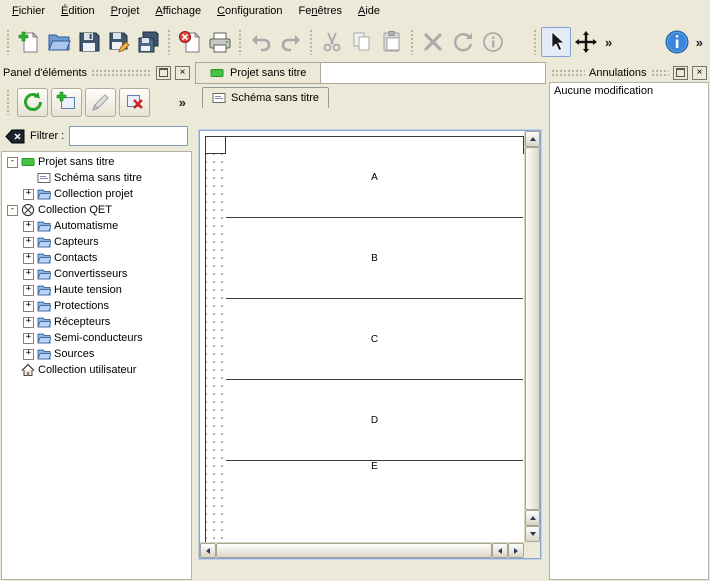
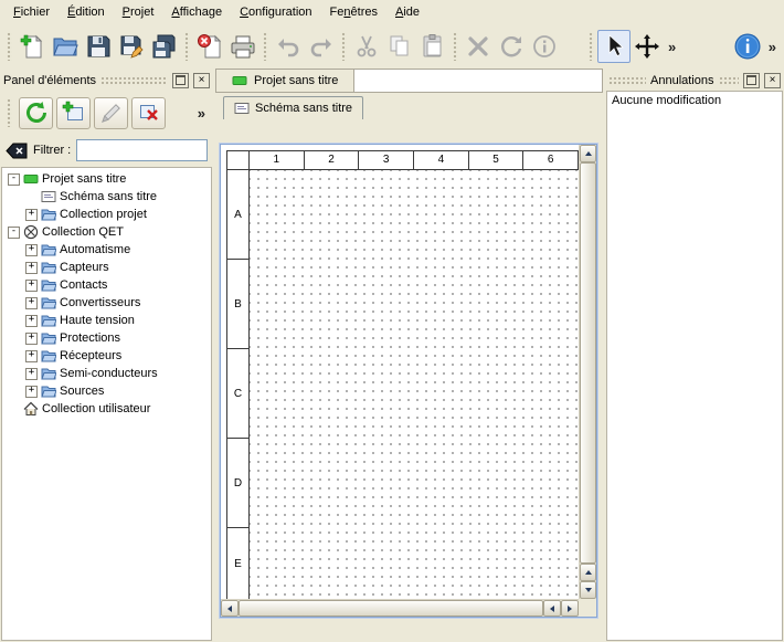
  Fichier
  Édition
  Projet
  Affichage
  Configuration
  Fenêtres
  Aide
  »
  »
  Panel d'éléments
  ×
  »
  Filtrer :
  -
  Projet sans titre
  Schéma sans titre
  +
  Collection projet
  -
  Collection QET
  +
  Automatisme
  +
  Capteurs
  +
  Contacts
  +
  Convertisseurs
  +
  Haute tension
  +
  Protections
  +
  Récepteurs
  +
  Semi-conducteurs
  +
  Sources
  Collection utilisateur
  Projet sans titre
  Schéma sans titre
+ 1
+ 2
+ 3
+ 4
+ 5
+ 6
  A
  B
  C
  D
  E
  Annulations
  ×
  Aucune modification
